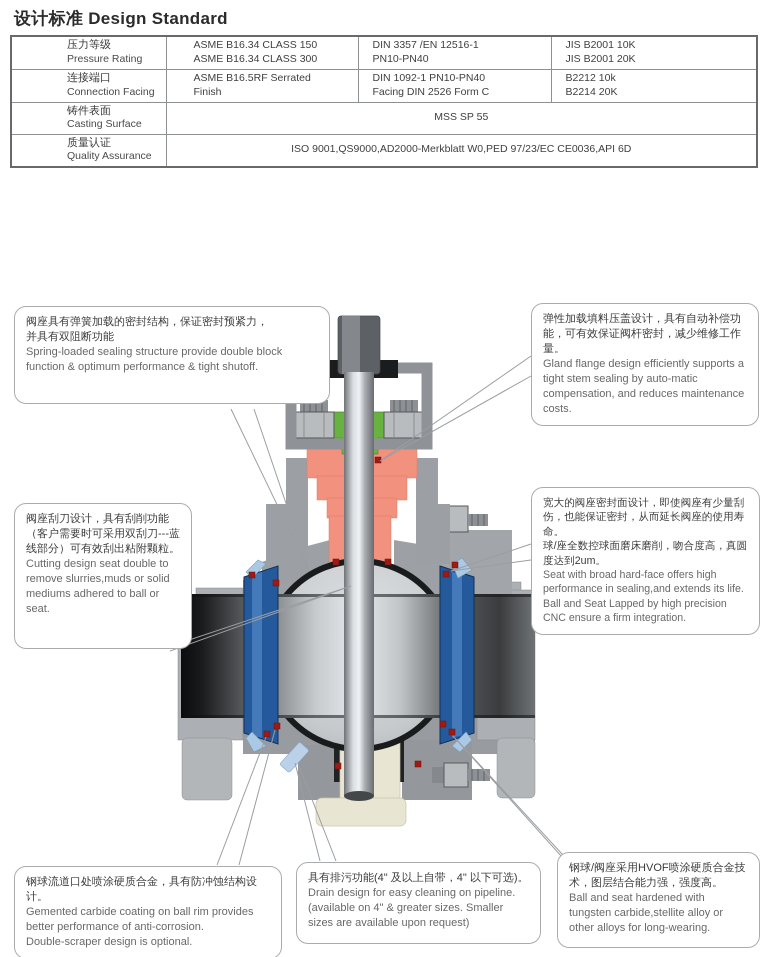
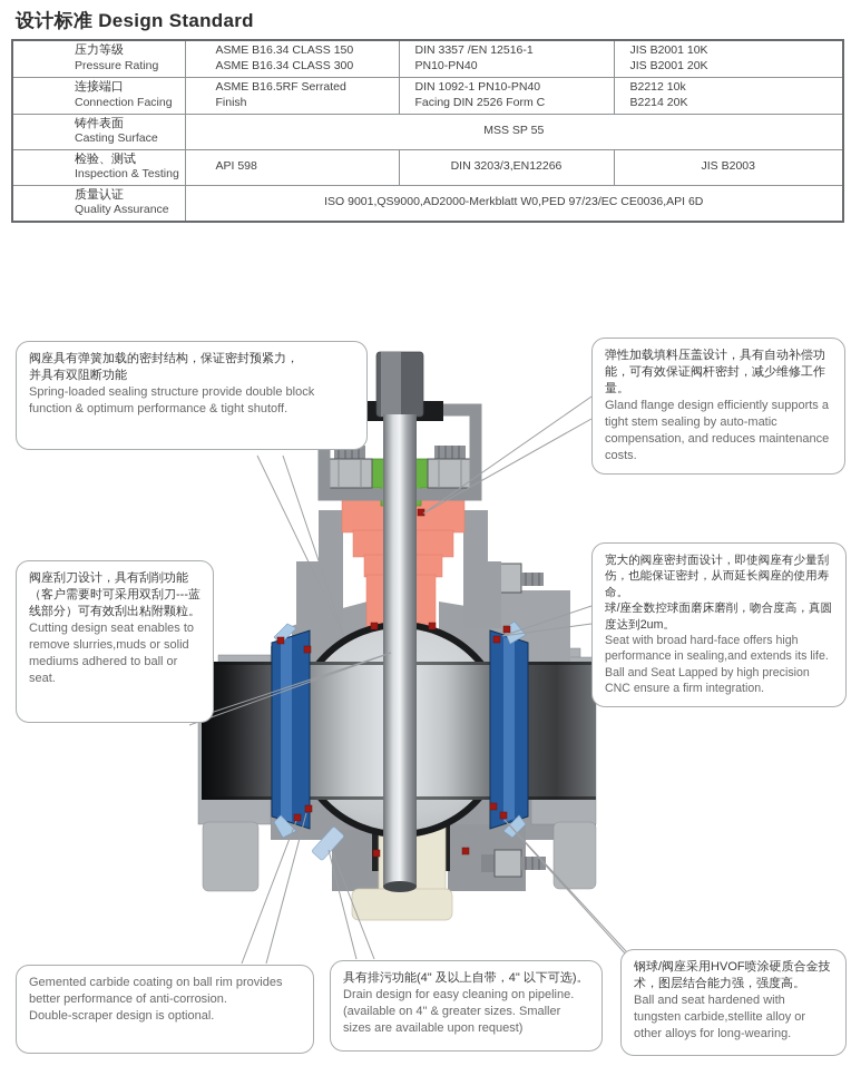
  设计标准 Design Standard
  压力等级 Pressure Rating	ASME B16.34 CLASS 150 ASME B16.34 CLASS 300	DIN 3357 /EN 12516-1 PN10-PN40	JIS B2001 10K JIS B2001 20K
  连接端口 Connection Facing	ASME B16.5RF Serrated Finish	DIN 1092-1 PN10-PN40 Facing DIN 2526 Form C	B2212 10k B2214 20K
  铸件表面 Casting Surface	MSS SP 55
+ 检验、测试 Inspection & Testing	API 598	DIN 3203/3,EN12266	JIS B2003
  质量认证 Quality Assurance	ISO 9001,QS9000,AD2000-Merkblatt W0,PED 97/23/EC CE0036,API 6D
  阀座具有弹簧加载的密封结构，保证密封预紧力，
  并具有双阻断功能
  Spring-loaded sealing structure provide double block function & optimum performance & tight shutoff.
  弹性加载填料压盖设计，具有自动补偿功能，可有效保证阀杆密封，减少维修工作量。
  Gland flange design efficiently supports a tight stem sealing by auto-matic compensation, and reduces maintenance costs.
  阀座刮刀设计，具有刮削功能（客户需要时可采用双刮刀---蓝线部分）可有效刮出粘附颗粒。
- Cutting design seat double to remove slurries,muds or solid mediums adhered to ball or seat.
+ Cutting design seat enables to remove slurries,muds or solid mediums adhered to ball or seat.
  宽大的阀座密封面设计，即使阀座有少量刮伤，也能保证密封，从而延长阀座的使用寿命。
  球/座全数控球面磨床磨削，吻合度高，真圆度达到2um。
  Seat with broad hard-face offers high performance in sealing,and extends its life.
  Ball and Seat Lapped by high precision CNC ensure a firm integration.
- 钢球流道口处喷涂硬质合金，具有防冲蚀结构设计。
  Gemented carbide coating on ball rim provides better performance of anti-corrosion.
  Double-scraper design is optional.
  具有排污功能(4" 及以上自带，4" 以下可选)。
  Drain design for easy cleaning on pipeline.
  (available on 4" & greater sizes. Smaller sizes are available upon request)
  钢球/阀座采用HVOF喷涂硬质合金技术，图层结合能力强，强度高。
  Ball and seat hardened with tungsten carbide,stellite alloy or other alloys for long-wearing.
